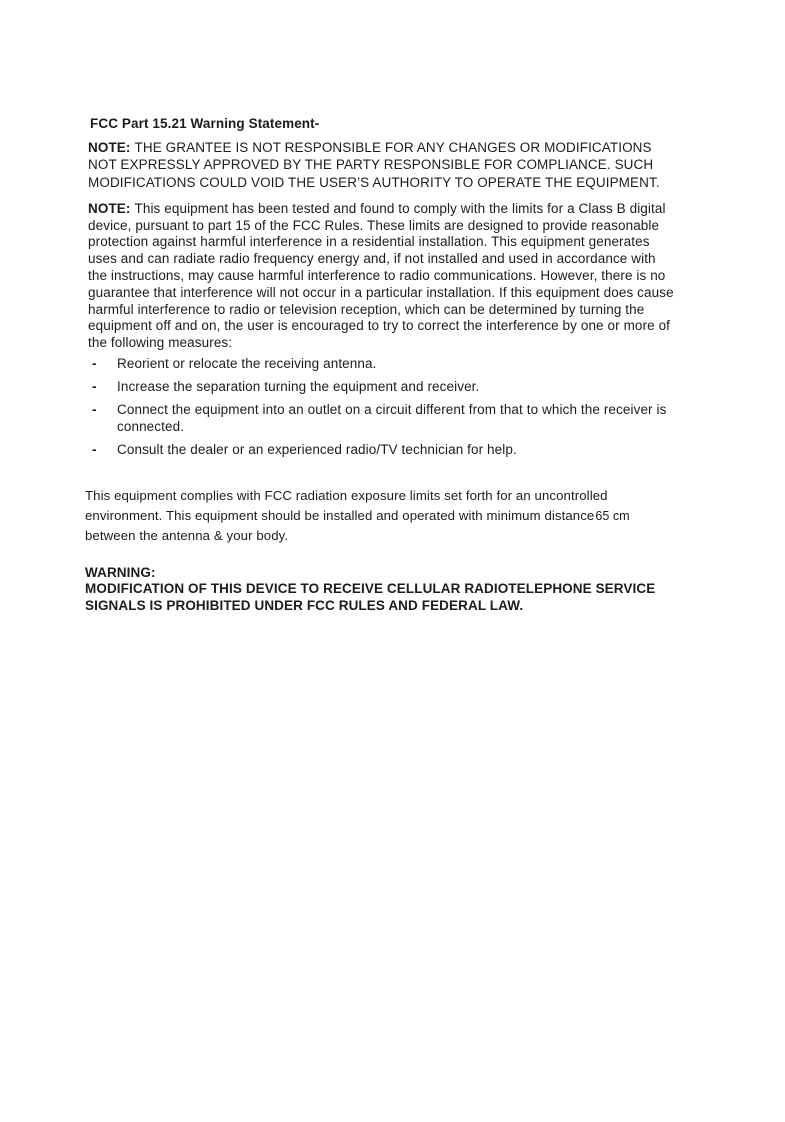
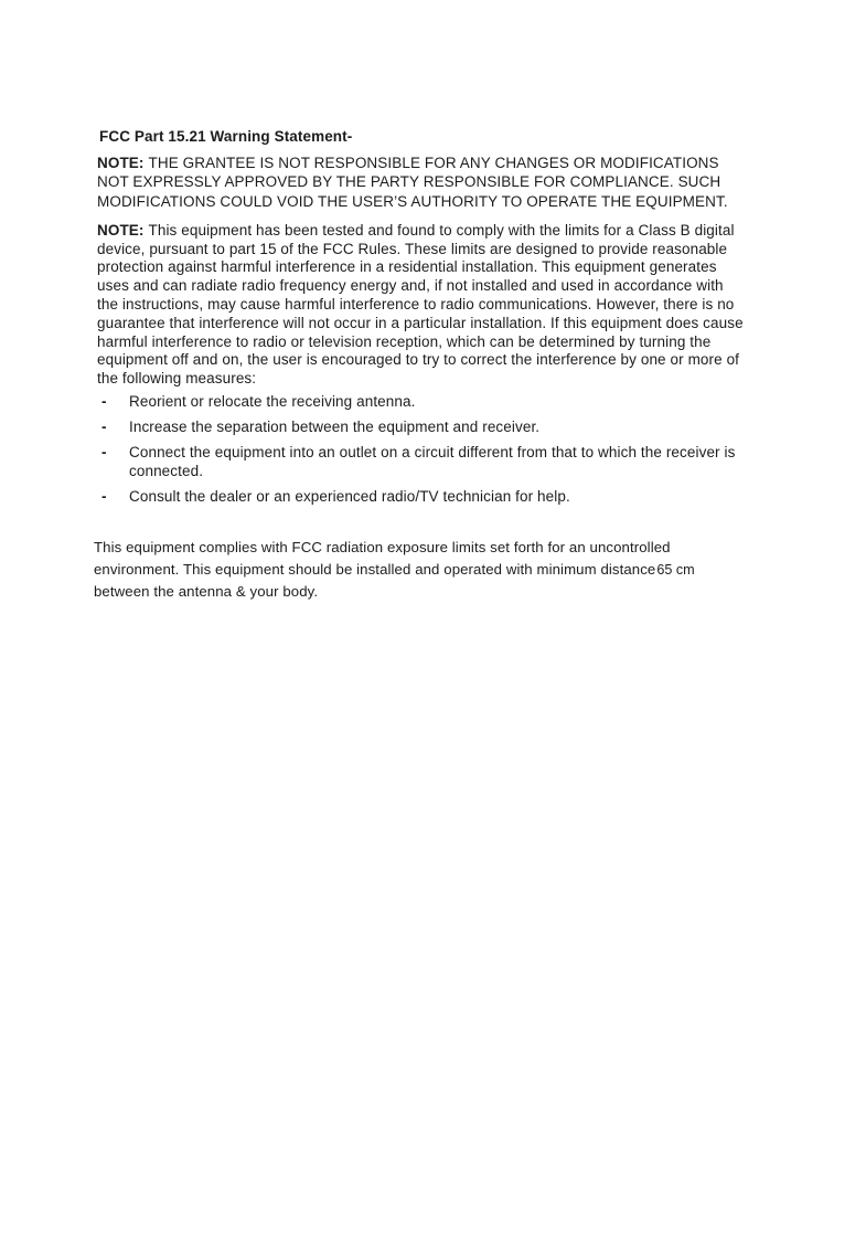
  FCC Part 15.21 Warning Statement-
  NOTE: THE GRANTEE IS NOT RESPONSIBLE FOR ANY CHANGES OR MODIFICATIONS NOT EXPRESSLY APPROVED BY THE PARTY RESPONSIBLE FOR COMPLIANCE. SUCH MODIFICATIONS COULD VOID THE USER’S AUTHORITY TO OPERATE THE EQUIPMENT.
  NOTE: This equipment has been tested and found to comply with the limits for a Class B digital device, pursuant to part 15 of the FCC Rules. These limits are designed to provide reasonable protection against harmful interference in a residential installation. This equipment generates uses and can radiate radio frequency energy and, if not installed and used in accordance with the instructions, may cause harmful interference to radio communications. However, there is no guarantee that interference will not occur in a particular installation. If this equipment does cause harmful interference to radio or television reception, which can be determined by turning the equipment off and on, the user is encouraged to try to correct the interference by one or more of the following measures:
  -
  Reorient or relocate the receiving antenna.
  -
- Increase the separation turning the equipment and receiver.
+ Increase the separation between the equipment and receiver.
  -
  Connect the equipment into an outlet on a circuit different from that to which the receiver is connected.
  -
  Consult the dealer or an experienced radio/TV technician for help.
  This equipment complies with FCC radiation exposure limits set forth for an uncontrolled environment. This equipment should be installed and operated with minimum distance65 cm between the antenna & your body.
- WARNING:
- MODIFICATION OF THIS DEVICE TO RECEIVE CELLULAR RADIOTELEPHONE SERVICE SIGNALS IS PROHIBITED UNDER FCC RULES AND FEDERAL LAW.
